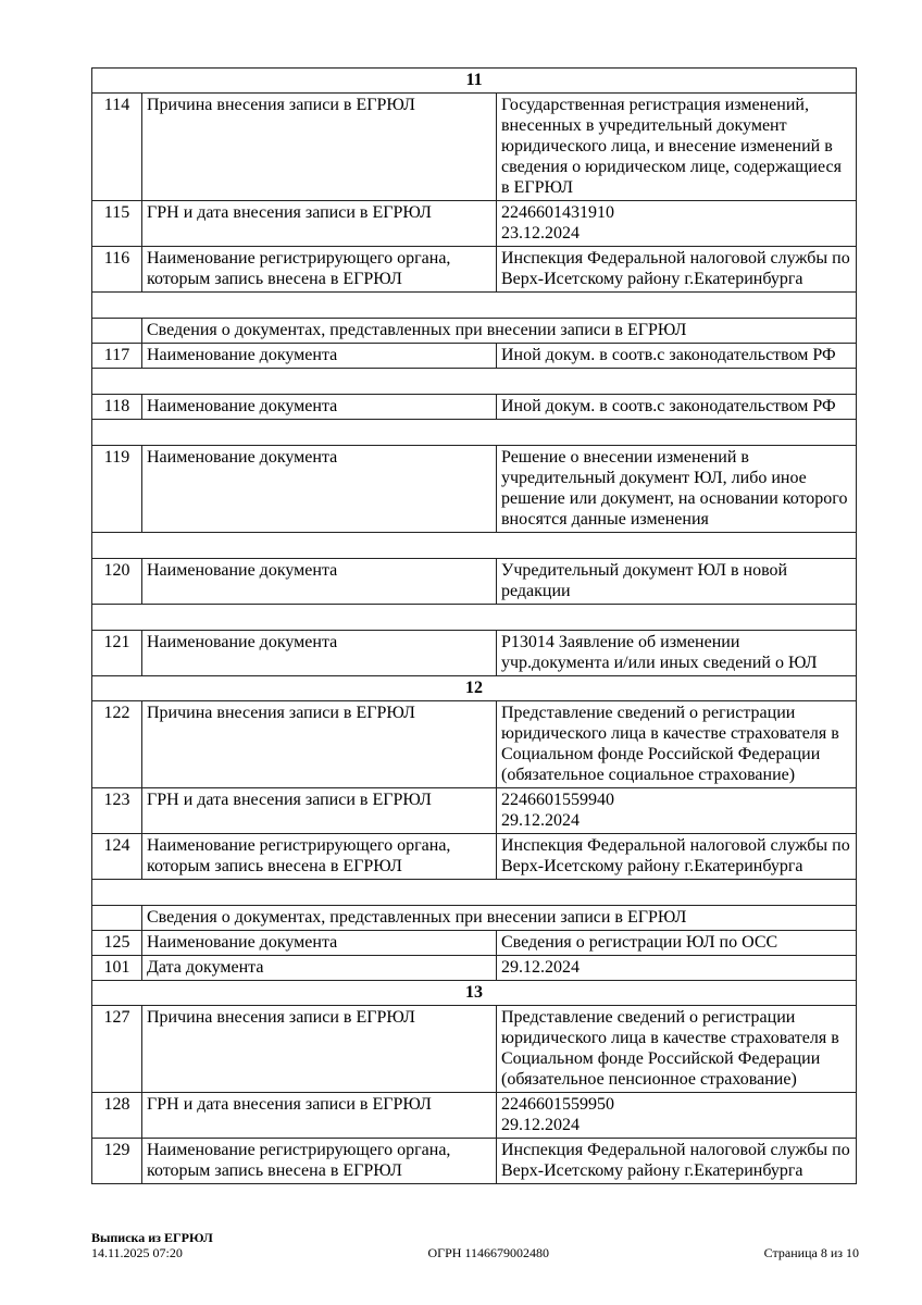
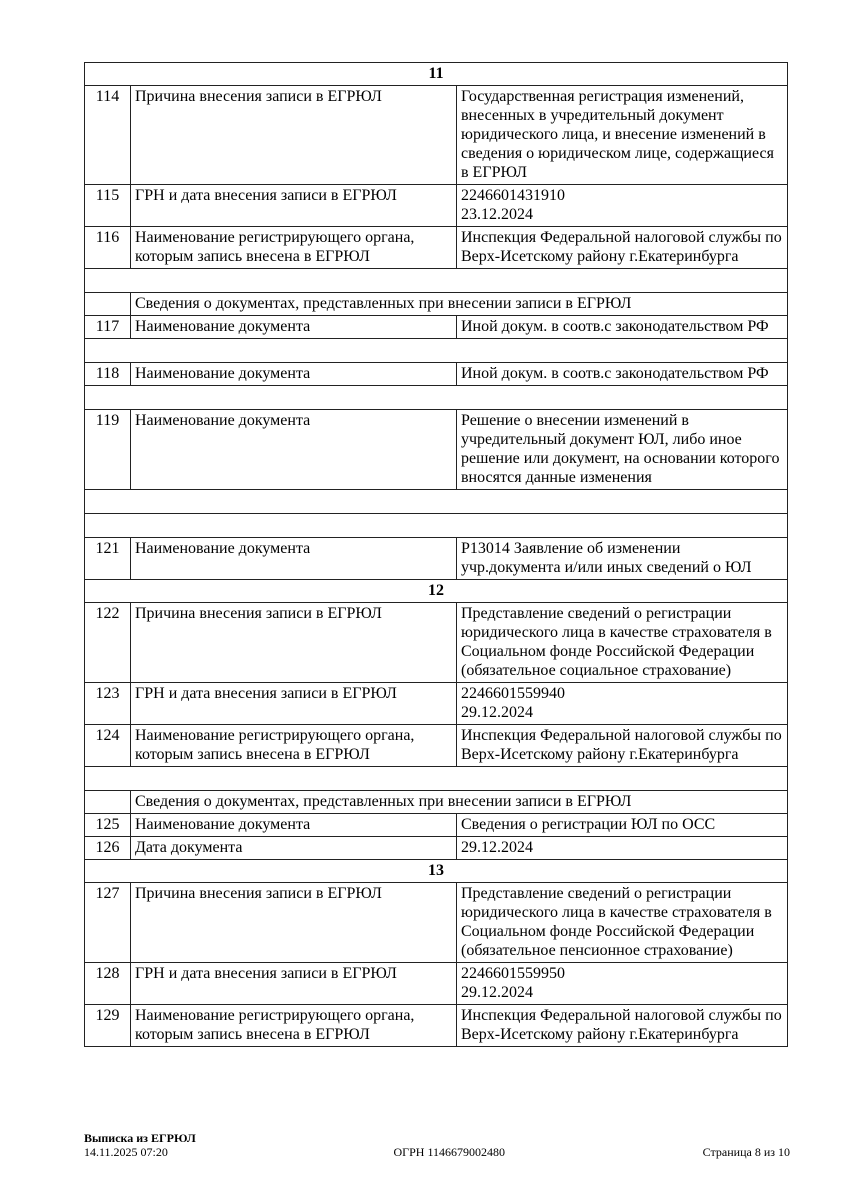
  11
  114	Причина внесения записи в ЕГРЮЛ	Государственная регистрация изменений, внесенных в учредительный документ юридического лица, и внесение изменений в сведения о юридическом лице, содержащиеся в ЕГРЮЛ
  115	ГРН и дата внесения записи в ЕГРЮЛ	2246601431910 23.12.2024
  116	Наименование регистрирующего органа, которым запись внесена в ЕГРЮЛ	Инспекция Федеральной налоговой службы по Верх-Исетскому району г.Екатеринбурга
  	Сведения о документах, представленных при внесении записи в ЕГРЮЛ
  117	Наименование документа	Иной докум. в соотв.с законодательством РФ
  118	Наименование документа	Иной докум. в соотв.с законодательством РФ
  119	Наименование документа	Решение о внесении изменений в учредительный документ ЮЛ, либо иное решение или документ, на основании которого вносятся данные изменения
- 120	Наименование документа	Учредительный документ ЮЛ в новой редакции
  121	Наименование документа	Р13014 Заявление об изменении учр.документа и/или иных сведений о ЮЛ
  12
  122	Причина внесения записи в ЕГРЮЛ	Представление сведений о регистрации юридического лица в качестве страхователя в Социальном фонде Российской Федерации (обязательное социальное страхование)
  123	ГРН и дата внесения записи в ЕГРЮЛ	2246601559940 29.12.2024
  124	Наименование регистрирующего органа, которым запись внесена в ЕГРЮЛ	Инспекция Федеральной налоговой службы по Верх-Исетскому району г.Екатеринбурга
  	Сведения о документах, представленных при внесении записи в ЕГРЮЛ
  125	Наименование документа	Сведения о регистрации ЮЛ по ОСС
- 101	Дата документа	29.12.2024
+ 126	Дата документа	29.12.2024
  13
  127	Причина внесения записи в ЕГРЮЛ	Представление сведений о регистрации юридического лица в качестве страхователя в Социальном фонде Российской Федерации (обязательное пенсионное страхование)
  128	ГРН и дата внесения записи в ЕГРЮЛ	2246601559950 29.12.2024
  129	Наименование регистрирующего органа, которым запись внесена в ЕГРЮЛ	Инспекция Федеральной налоговой службы по Верх-Исетскому району г.Екатеринбурга
  Выписка из ЕГРЮЛ
  14.11.2025 07:20
  ОГРН 1146679002480
  Страница 8 из 10
